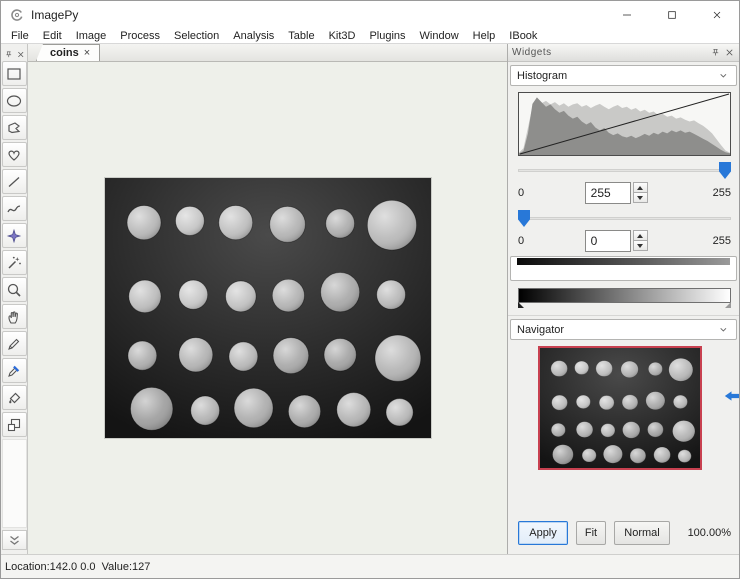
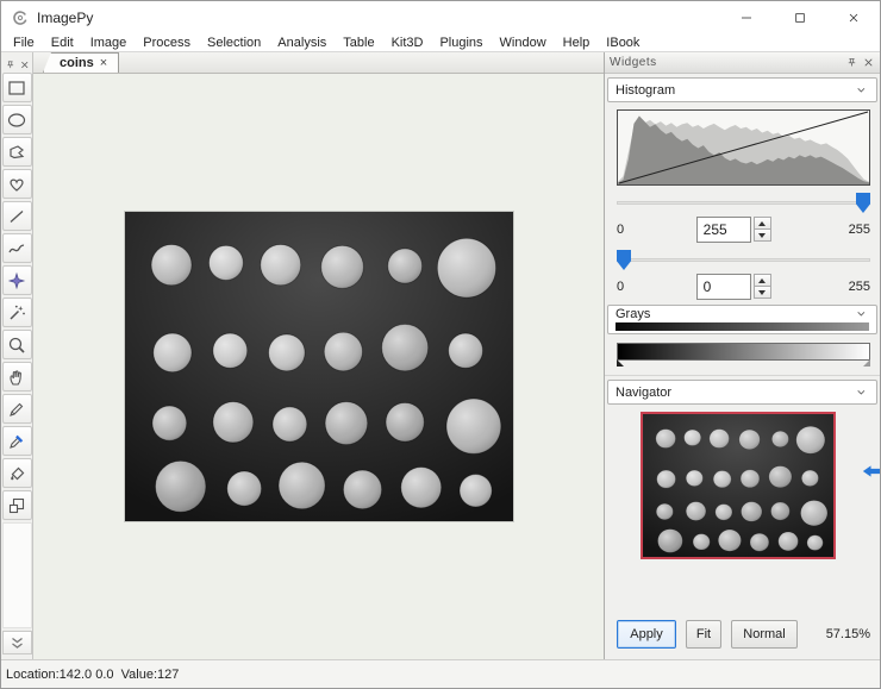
  ImagePy
  File
  Edit
  Image
  Process
  Selection
  Analysis
  Table
  Kit3D
  Plugins
  Window
  Help
  IBook
  coins
  ×
  Widgets
  Histogram
  0
  255
  255
  0
  0
  255
+ Grays
  Navigator
  Apply
  Fit
  Normal
- 100.00%
+ 57.15%
  Location:142.0 0.0 Value:127
